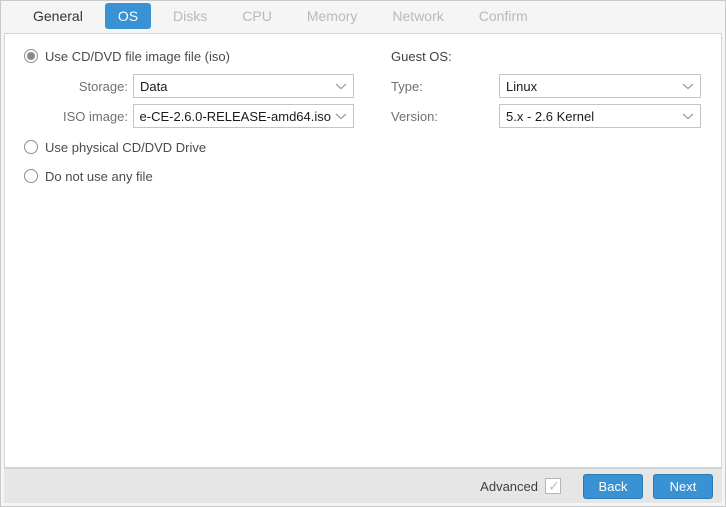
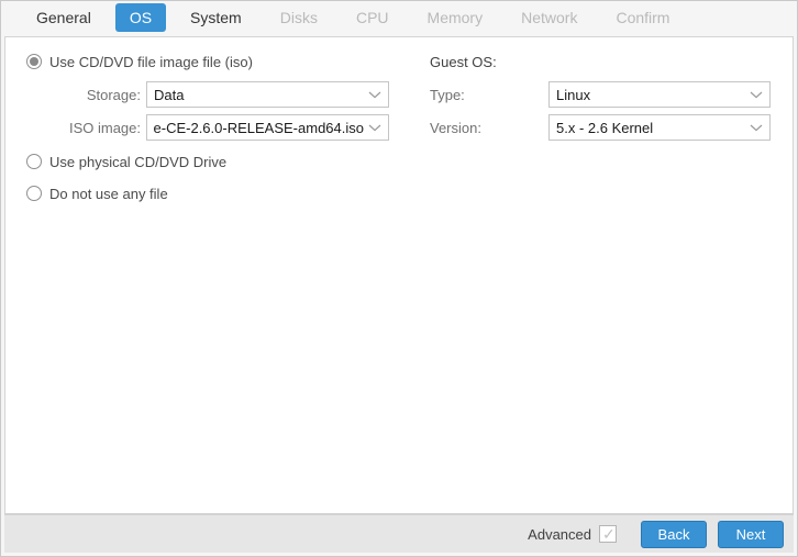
  General
  OS
+ System
  Disks
  CPU
  Memory
  Network
  Confirm
  Use CD/DVD file image file (iso)
  Storage:
  Data
  ISO image:
  e-CE-2.6.0-RELEASE-amd64.iso
  Use physical CD/DVD Drive
  Do not use any file
  Guest OS:
  Type:
  Linux
  Version:
  5.x - 2.6 Kernel
  Advanced
  Back
  Next
